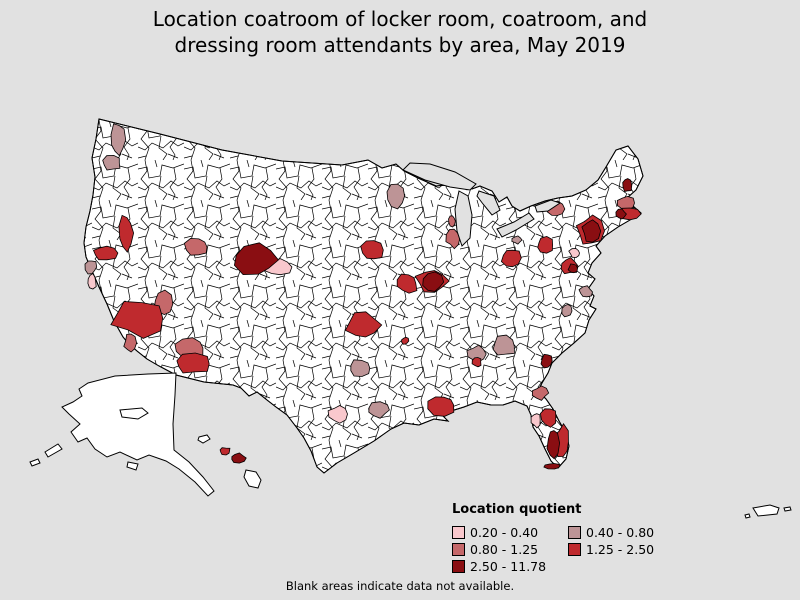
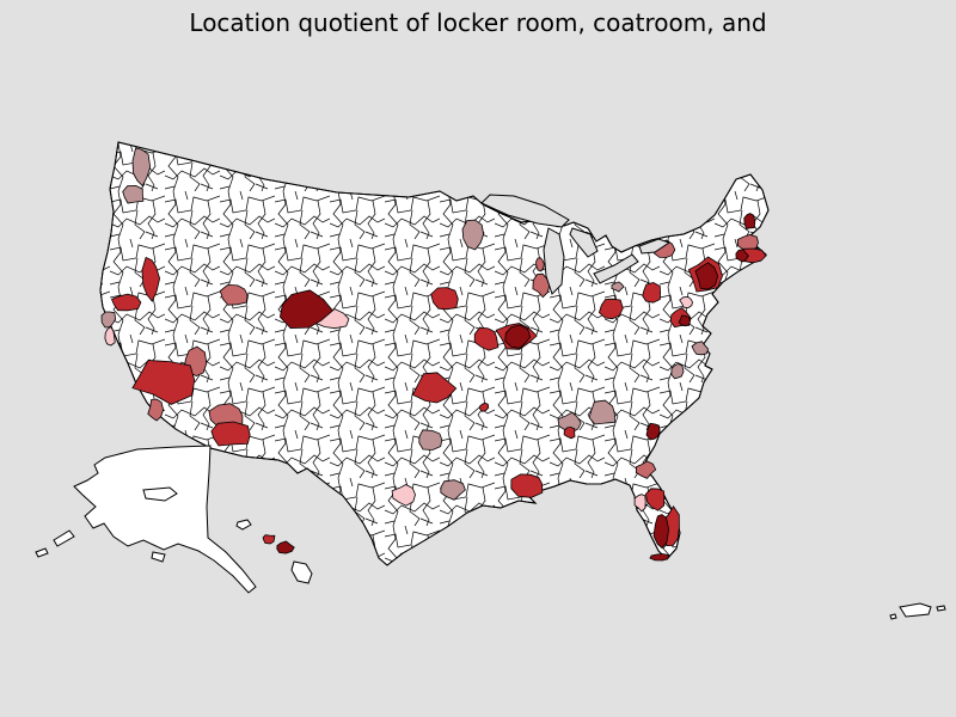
- Location coatroom of locker room, coatroom, and
+ Location quotient of locker room, coatroom, and
- dressing room attendants by area, May 2019
- Location quotient
- 0.20 - 0.40
- 0.40 - 0.80
- 0.80 - 1.25
- 1.25 - 2.50
- 2.50 - 11.78
- Blank areas indicate data not available.
